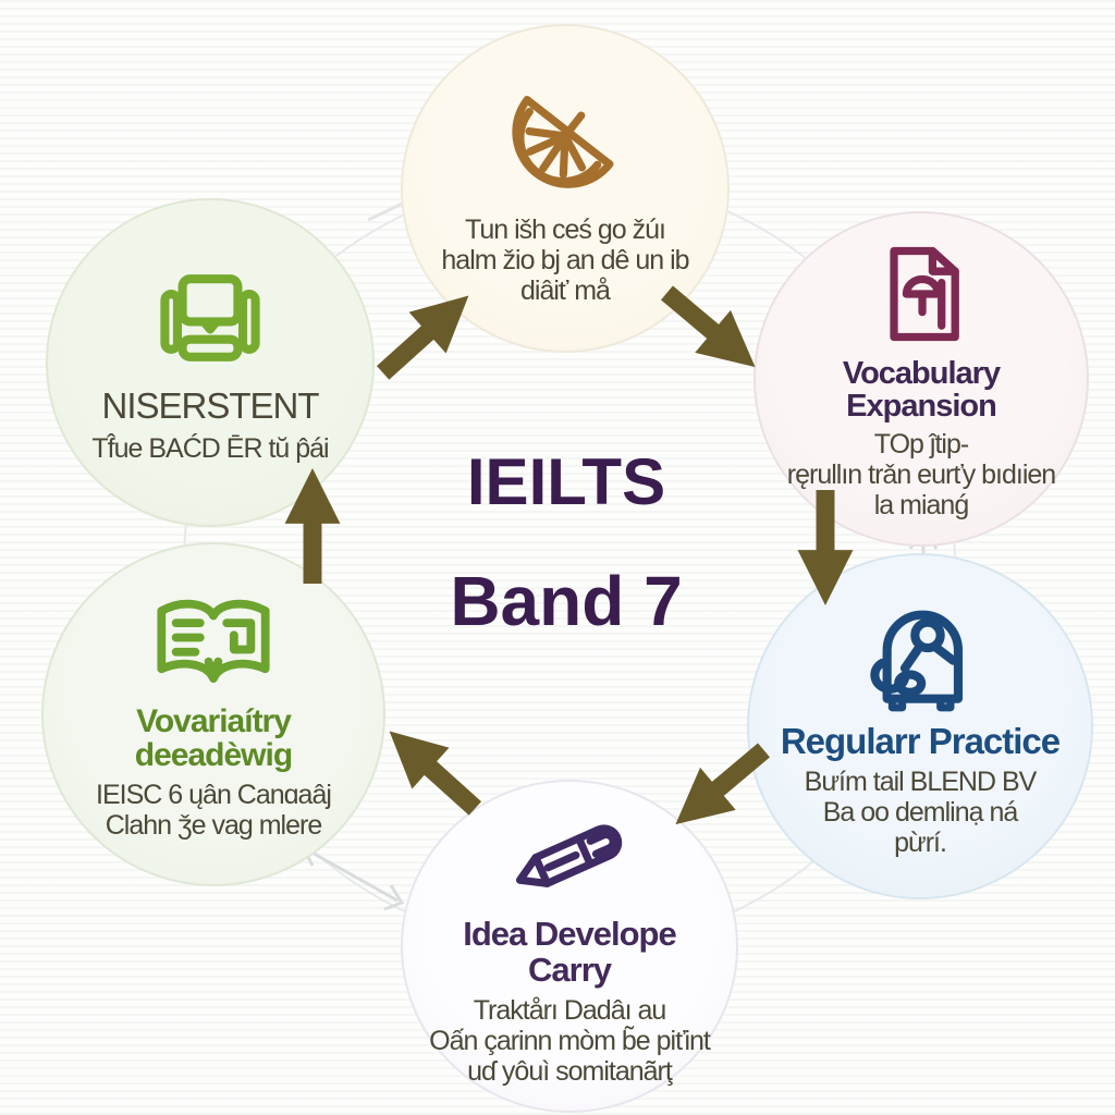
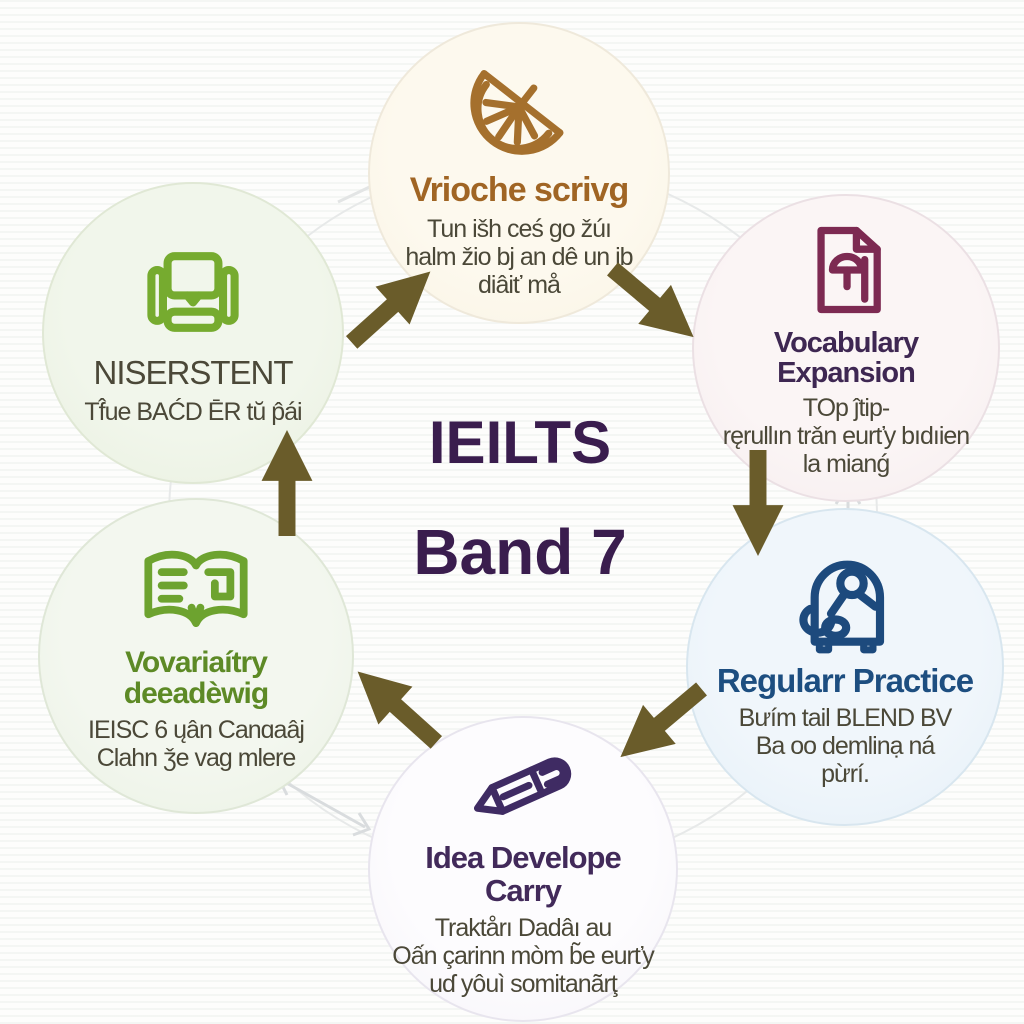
+ Vrioche scrivg
  Tun išh ceś go žúı
  halm žio bj an dê un ib
  diâiť må
  Vocabulary Expansion
  TOp ĵtip-
  ręrullın trǎn eurťy bıdıien
  la mianǵ
  Regularr Practice
  Bưím tail BLEND BV
  Ba oo demlinạ ná
  pừrí.
  Idea Develope Carry
  Traktårı Dadâı au
- Oấn çarinn mòm b̃e piťint
+ Oấn çarinn mòm b̃e eurťy
  uɗ yôuì somitanãrţ
  Vovariaítry deeadèwig
  IEISC 6 ųân Canɑaâj
  Clahn ǯe vag mlere
  NISERSTENT
  Tf̂ue BAĆD ĒR tŭ p̂ái
  IEILTS
  Band 7
